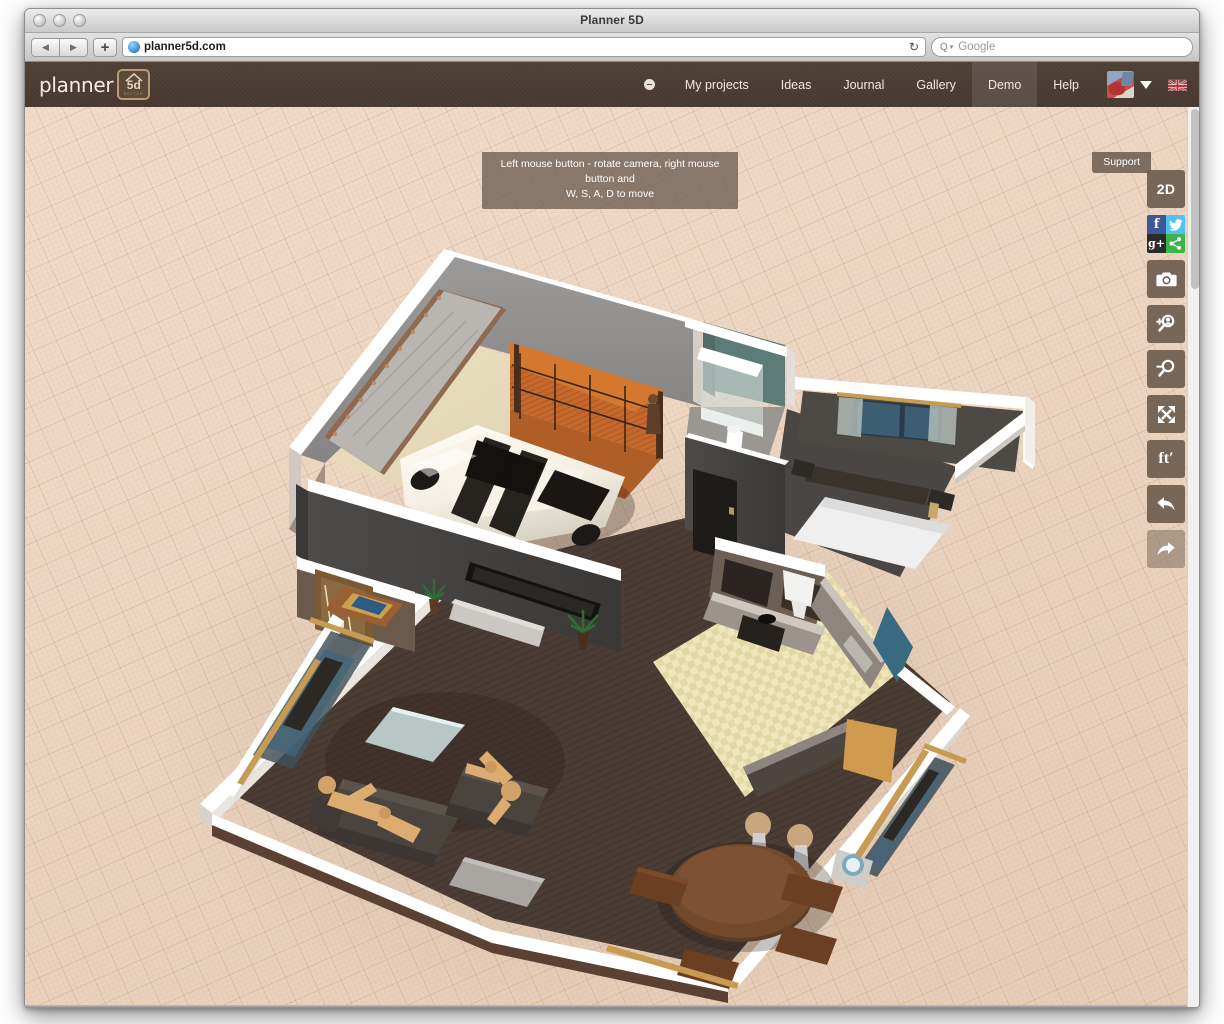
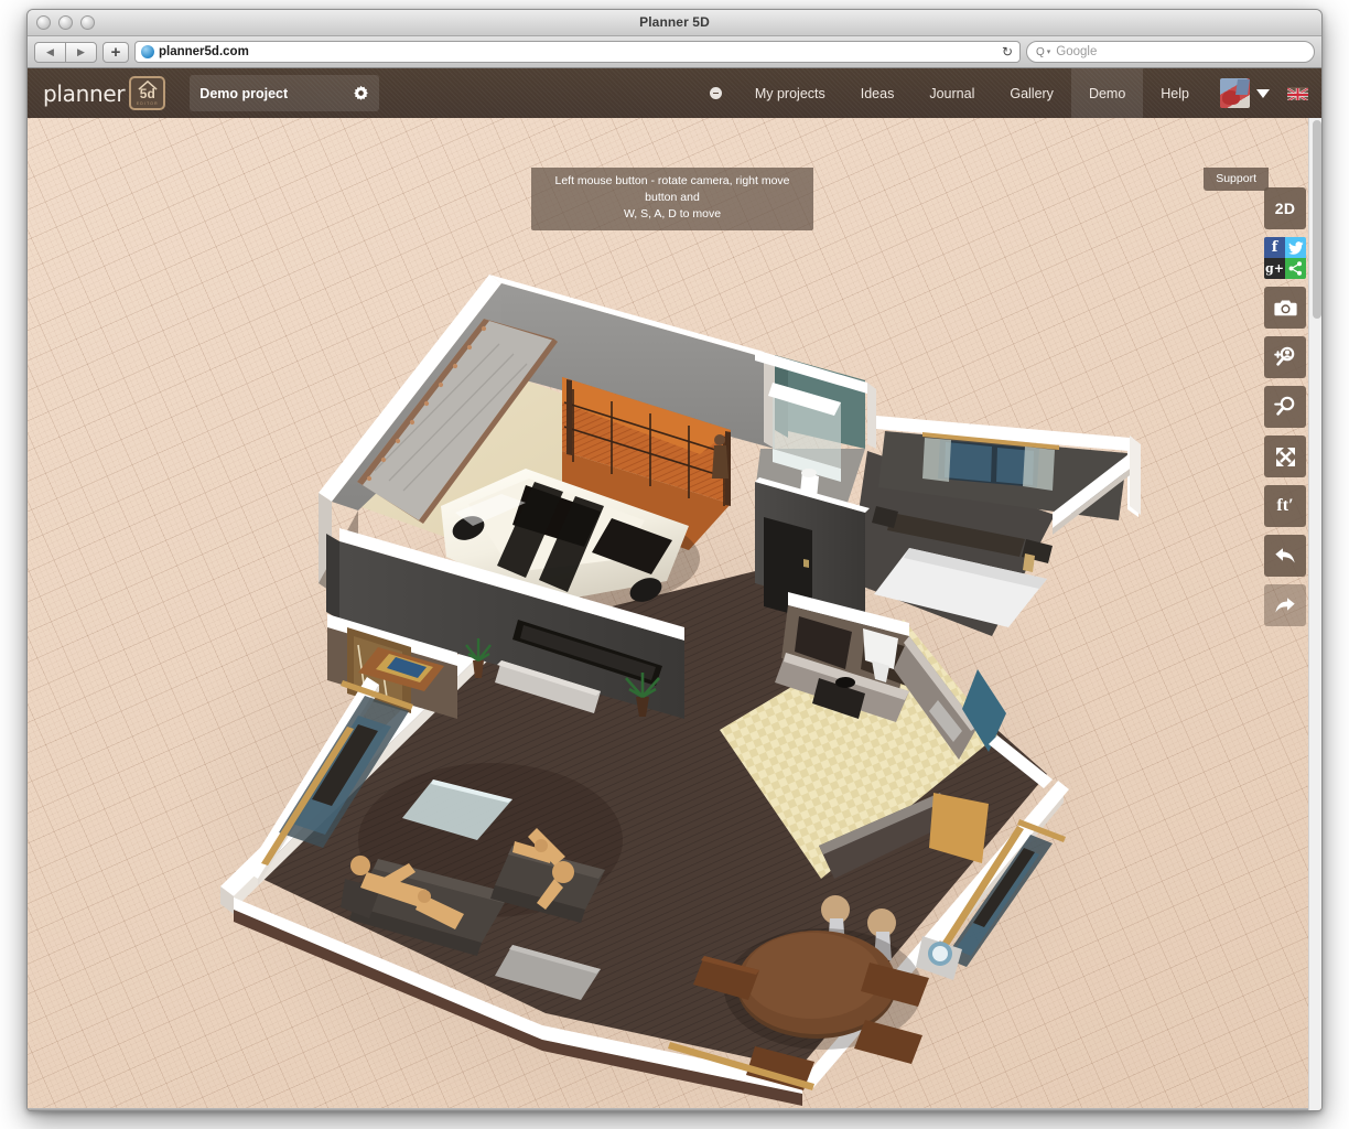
  Planner 5D
  ◀
  ▶
  +
  planner5d.com
  ↻
  Q
  Google
  2D
  f
  g+
  ft′
- Left mouse button - rotate camera, right mouse button and
+ Left mouse button - rotate camera, right move button and
  W, S, A, D to move
  Support
  planner
  5d
+ Demo project
  My projects
  Ideas
  Journal
  Gallery
  Demo
  Help
